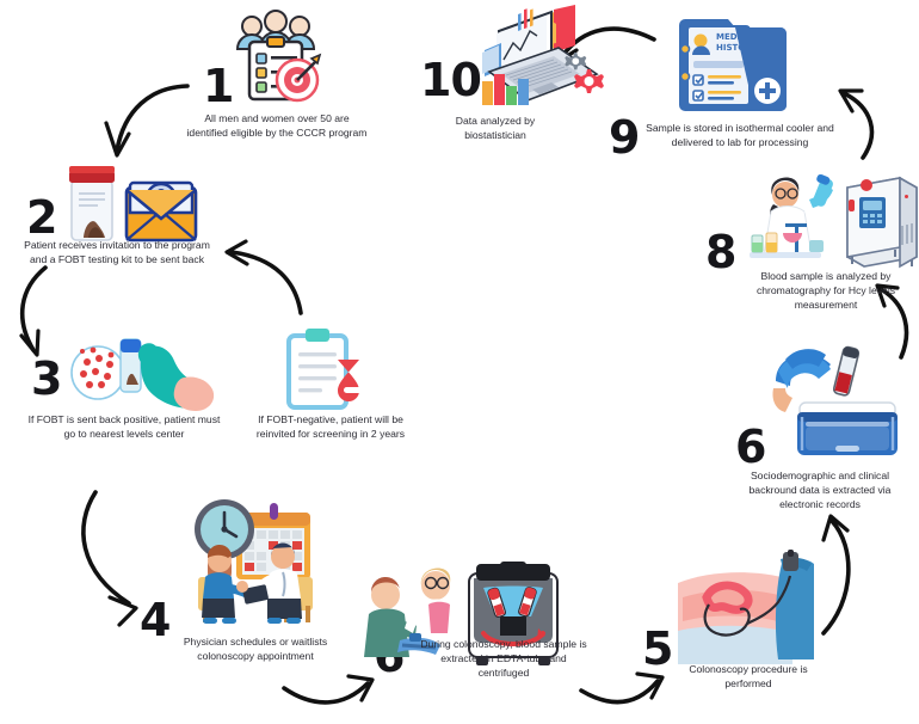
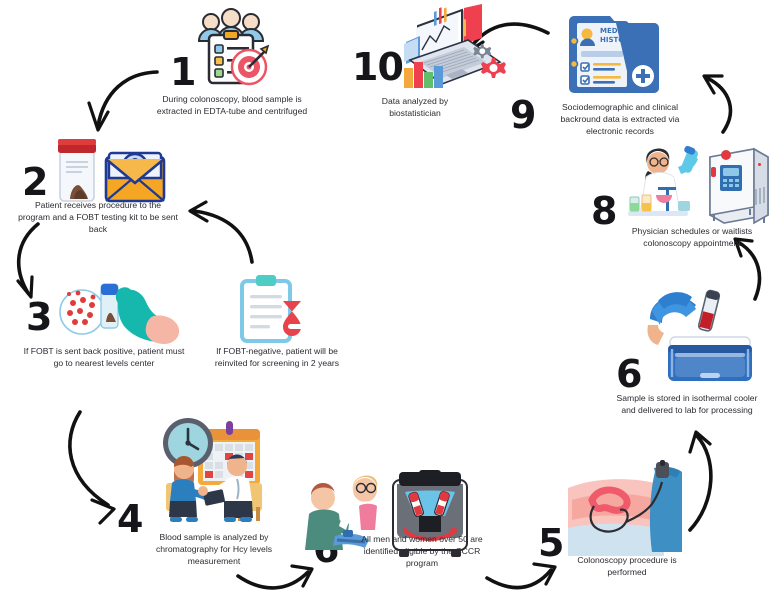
  1
- All men and women over 50 are identified eligible by the CCCR program
+ During colonoscopy, blood sample is extracted in EDTA-tube and centrifuged
  2
- Patient receives invitation to the program and a FOBT testing kit to be sent back
+ Patient receives procedure to the program and a FOBT testing kit to be sent back
  3
  If FOBT is sent back positive, patient must go to nearest levels center
  If FOBT-negative, patient will be reinvited for screening in 2 years
  4
- Physician schedules or waitlists colonoscopy appointment
+ Blood sample is analyzed by chromatography for Hcy levels measurement
  5
  Colonoscopy procedure is performed
- During colonoscopy, blood sample is extracted in EDTA-tube and centrifuged
+ All men and women over 50 are identified eligible by the CCCR program
  6
- Sociodemographic and clinical backround data is extracted via electronic records
+ Sample is stored in isothermal cooler and delivered to lab for processing
  8
- Blood sample is analyzed by chromatography for Hcy levels measurement
+ Physician schedules or waitlists colonoscopy appointment
  9
- Sample is stored in isothermal cooler and delivered to lab for processing
+ Sociodemographic and clinical backround data is extracted via electronic records
  10
  Data analyzed by biostatistician
